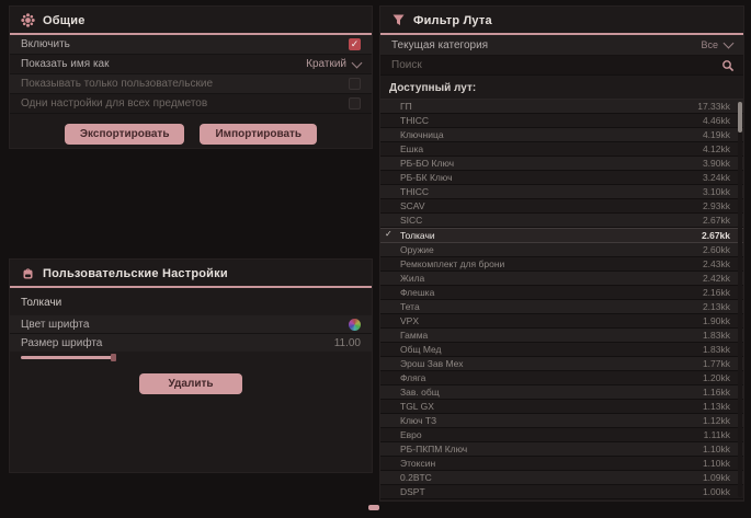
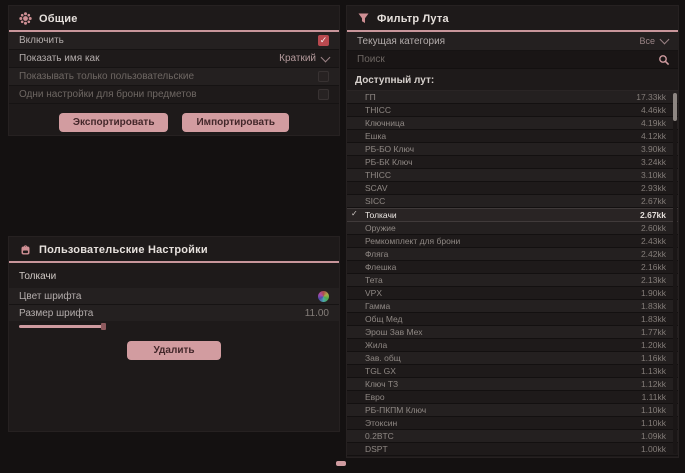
  Общие
  Включить
  ✓
  Показать имя как
  Краткий
  Показывать только пользовательские
- Одни настройки для всех предметов
+ Одни настройки для брони предметов
  Экспортировать
  Импортировать
  Пользовательские Настройки
  Толкачи
  Цвет шрифта
  Размер шрифта
  11.00
  Удалить
  Фильтр Лута
  Текущая категория
  Все
  Поиск
  Доступный лут:
  ГП
  17.33kk
  THICC
  4.46kk
  Ключница
  4.19kk
  Ешка
  4.12kk
  РБ-БО Ключ
  3.90kk
  РБ-БК Ключ
  3.24kk
  THICC
  3.10kk
  SCAV
  2.93kk
  SICC
  2.67kk
  ✓
  Толкачи
  2.67kk
  Оружие
  2.60kk
  Ремкомплект для брони
  2.43kk
- Жила
+ Фляга
  2.42kk
  Флешка
  2.16kk
  Тета
  2.13kk
  VPX
  1.90kk
  Гамма
  1.83kk
  Общ Мед
  1.83kk
  Эрош Зав Мех
  1.77kk
- Фляга
+ Жила
  1.20kk
  Зав. общ
  1.16kk
  TGL GX
  1.13kk
  Ключ ТЗ
  1.12kk
  Евро
  1.11kk
  РБ-ПКПМ Ключ
  1.10kk
  Этоксин
  1.10kk
  0.2BTC
  1.09kk
  DSPT
  1.00kk
